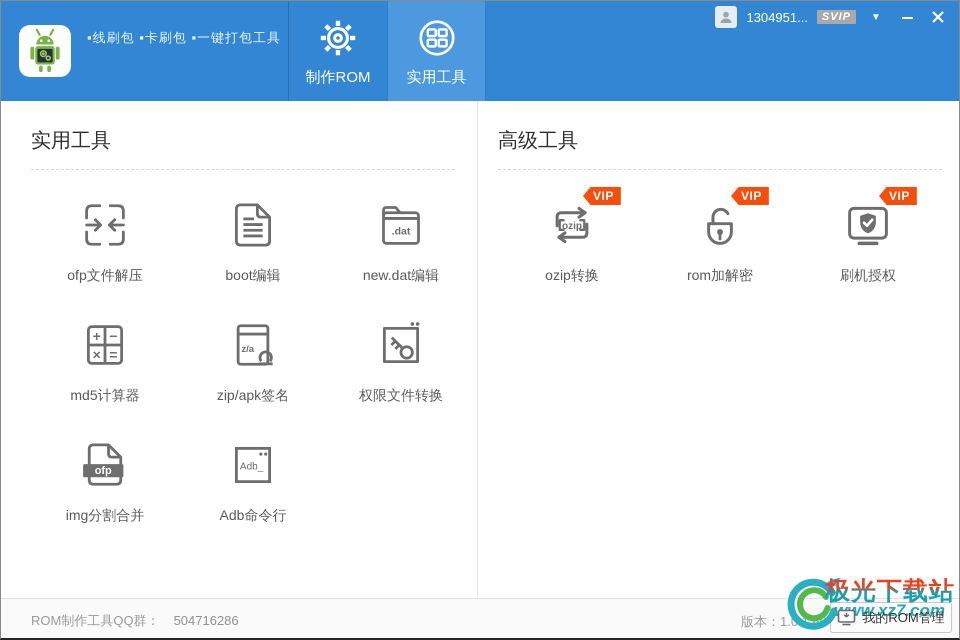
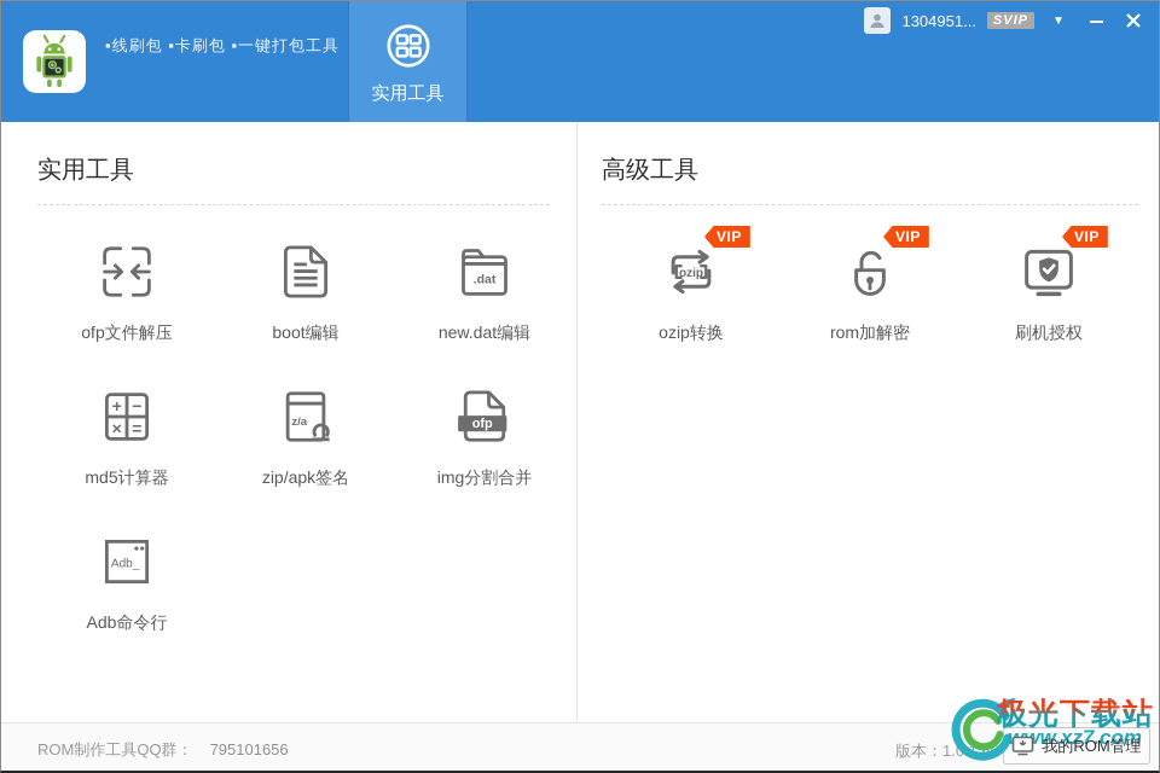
  ▪线刷包 ▪卡刷包 ▪一键打包工具
- 制作ROM
  实用工具
  1304951...
  SVIP
  ▼
  实用工具
  ofp文件解压
  boot编辑
  .dat
  new.dat编辑
  +
  −
  ×
  =
  md5计算器
  z/a
  zip/apk签名
- 权限文件转换
  ofp
  img分割合并
  Adb_
  Adb命令行
  高级工具
  ozip
  VIP
  ozip转换
  VIP
  rom加解密
  VIP
  刷机授权
- ROM制作工具QQ群： 504716286
+ ROM制作工具QQ群： 795101656
  极光下载站
  w.xz7.com
  我的ROM管理
